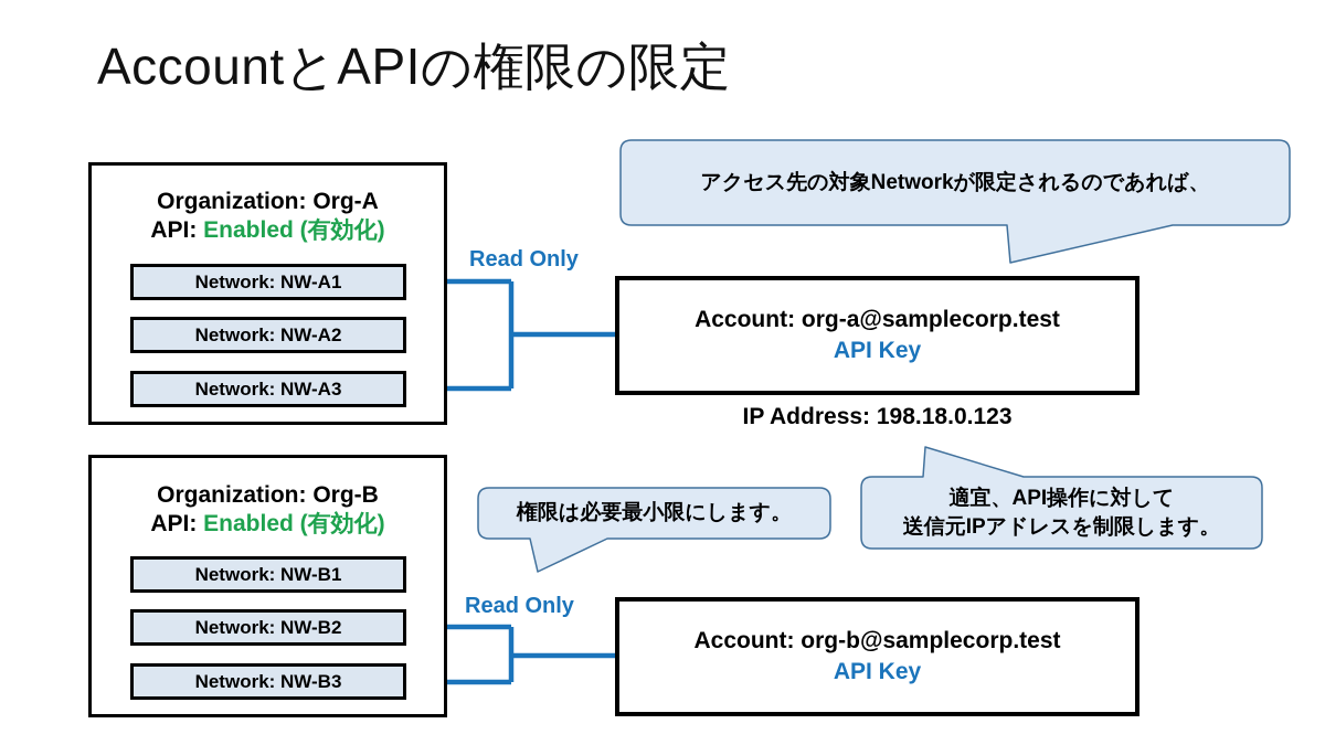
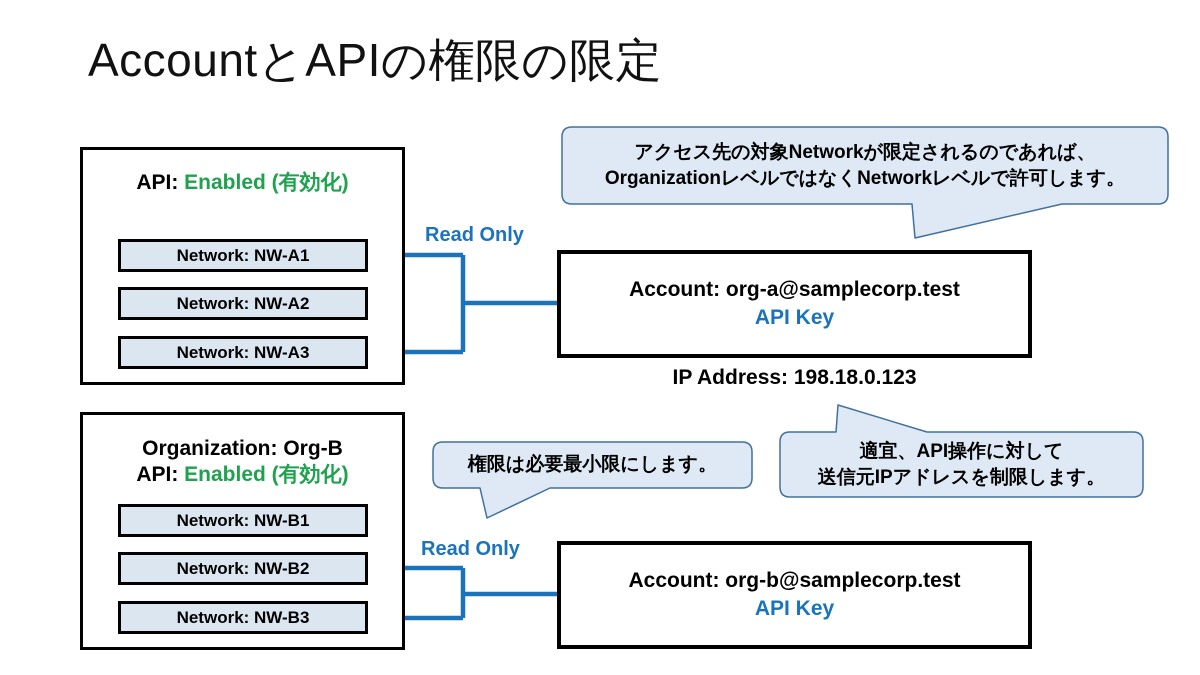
  AccountとAPIの権限の限定
- Organization: Org-A
  API: Enabled (有効化)
  Network: NW-A1
  Network: NW-A2
  Network: NW-A3
  Organization: Org-B
  API: Enabled (有効化)
  Network: NW-B1
  Network: NW-B2
  Network: NW-B3
  Read Only
  Read Only
  Account: org-a@samplecorp.test
  API Key
  Account: org-b@samplecorp.test
  API Key
  IP Address: 198.18.0.123
  アクセス先の対象Networkが限定されるのであれば、
+ OrganizationレベルではなくNetworkレベルで許可します。
  権限は必要最小限にします。
  適宜、API操作に対して
  送信元IPアドレスを制限します。
